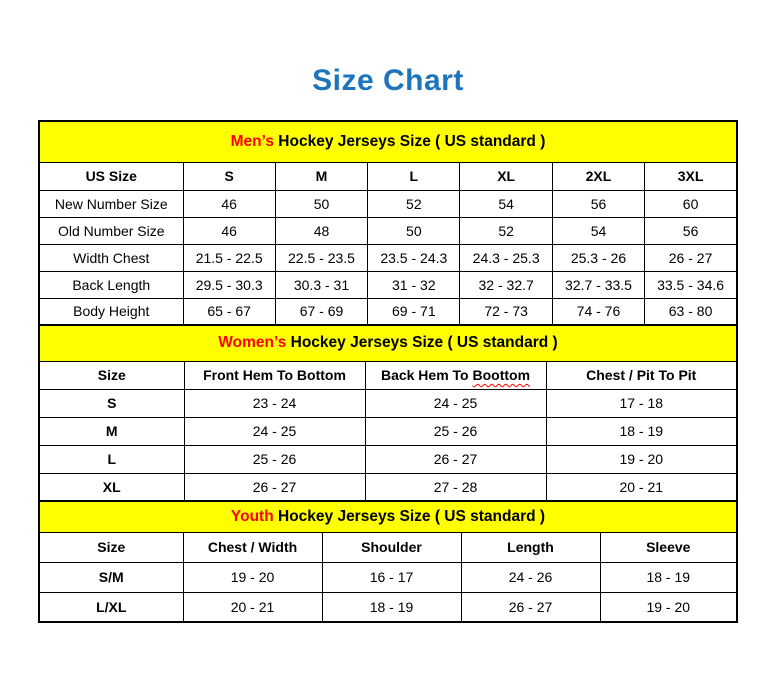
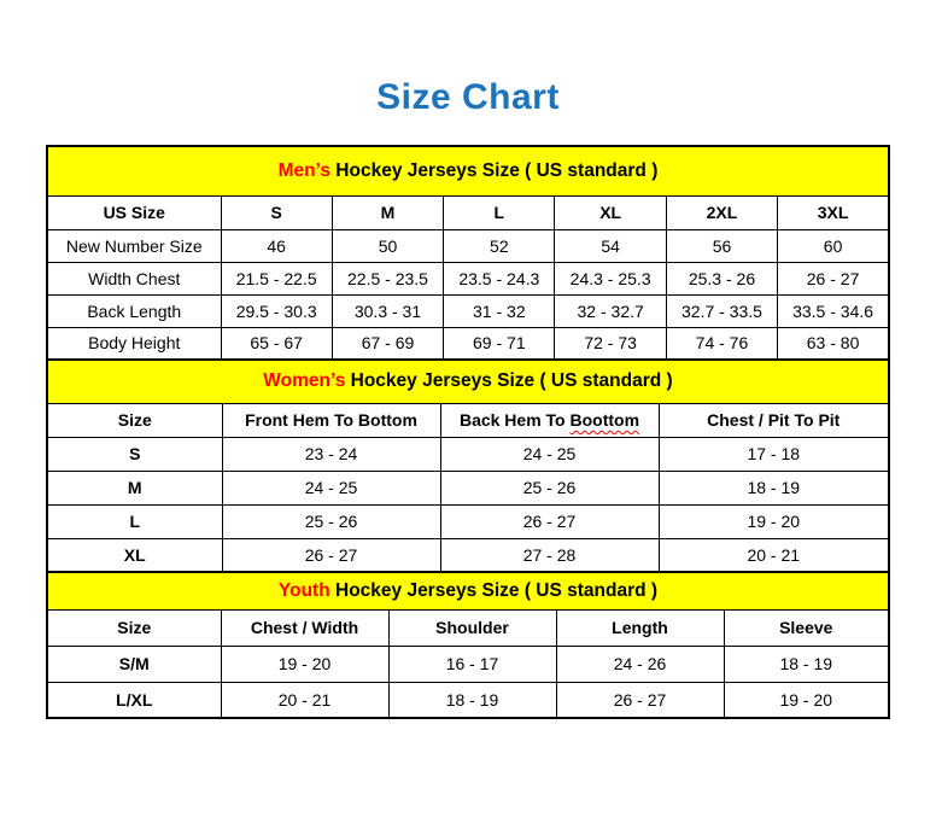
  Size Chart
  Men’s Hockey Jerseys Size ( US standard )
  US Size	S	M	L	XL	2XL	3XL
  New Number Size	46	50	52	54	56	60
- Old Number Size	46	48	50	52	54	56
  Width Chest	21.5 - 22.5	22.5 - 23.5	23.5 - 24.3	24.3 - 25.3	25.3 - 26	26 - 27
  Back Length	29.5 - 30.3	30.3 - 31	31 - 32	32 - 32.7	32.7 - 33.5	33.5 - 34.6
  Body Height	65 - 67	67 - 69	69 - 71	72 - 73	74 - 76	63 - 80
  Women’s Hockey Jerseys Size ( US standard )
  Size	Front Hem To Bottom	Back Hem To Boottom	Chest / Pit To Pit
  S	23 - 24	24 - 25	17 - 18
  M	24 - 25	25 - 26	18 - 19
  L	25 - 26	26 - 27	19 - 20
  XL	26 - 27	27 - 28	20 - 21
  Youth Hockey Jerseys Size ( US standard )
  Size	Chest / Width	Shoulder	Length	Sleeve
  S/M	19 - 20	16 - 17	24 - 26	18 - 19
  L/XL	20 - 21	18 - 19	26 - 27	19 - 20
